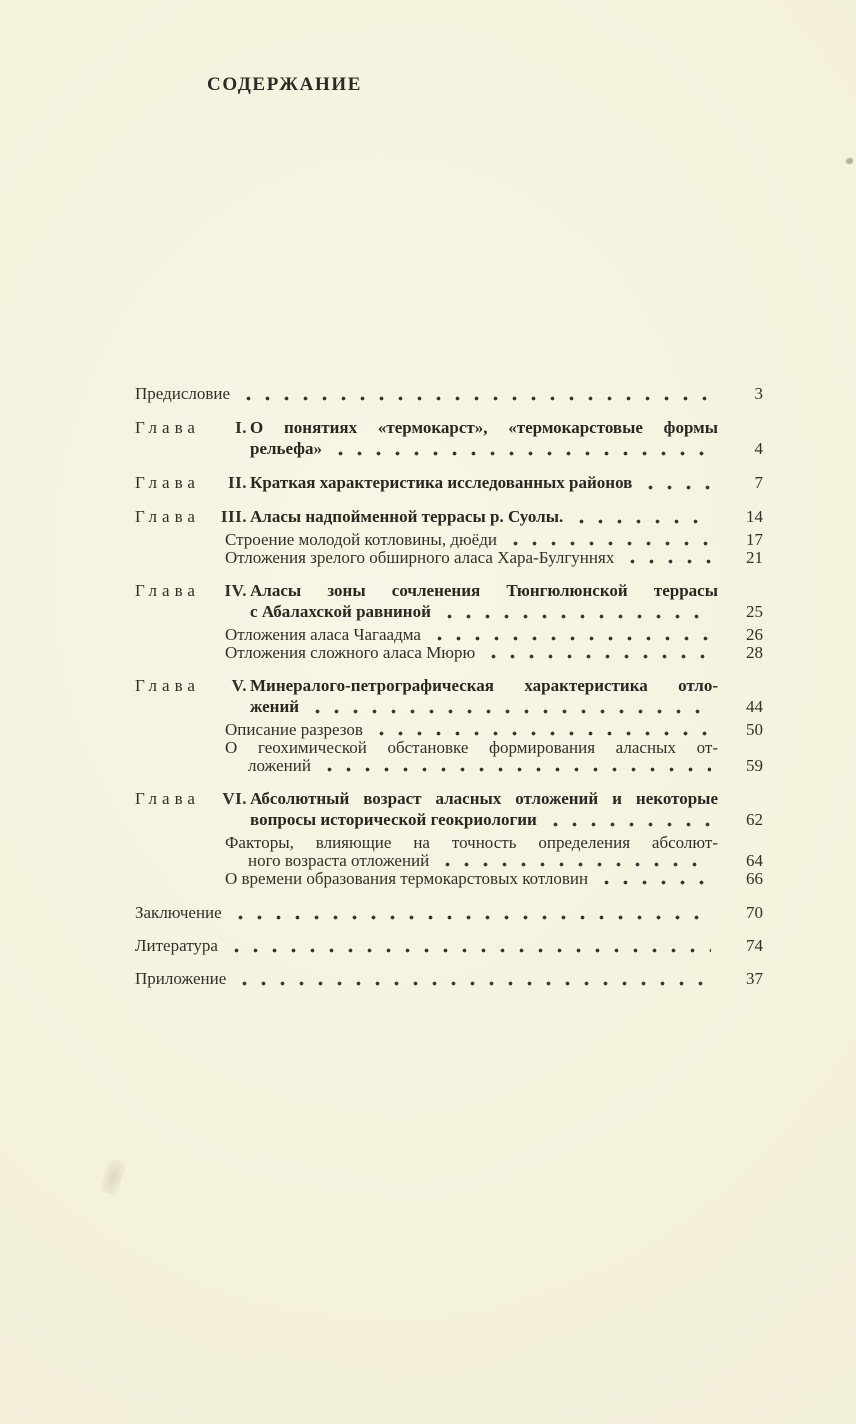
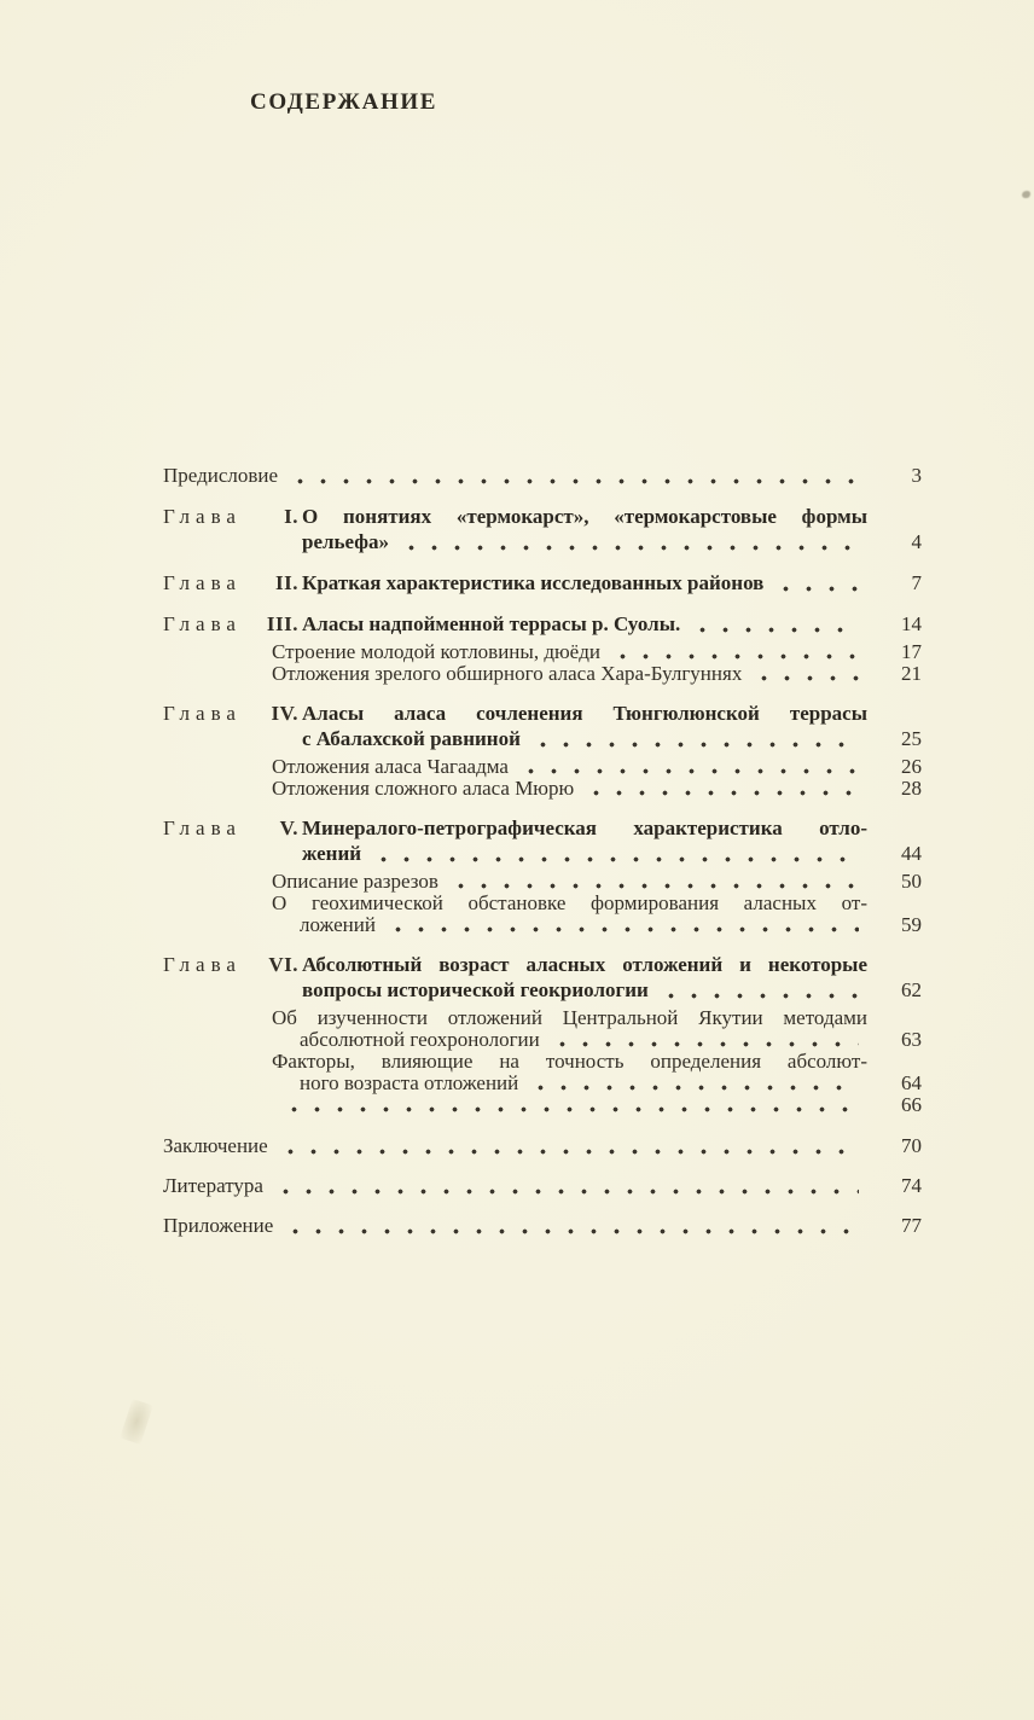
  СОДЕРЖАНИЕ
  Предисловие
  3
  Глава
  I.
  О понятиях «термокарст», «термокарстовые формы
  рельефа»
  4
  Глава
  II.
  Краткая характеристика исследованных районов
  7
  Глава
  III.
  Аласы надпойменной террасы р. Суолы.
  14
  Строение молодой котловины, дюёди
  17
  Отложения зрелого обширного аласа Хара-Булгуннях
  21
  Глава
  IV.
- Аласы зоны сочленения Тюнгюлюнской террасы
+ Аласы аласа сочленения Тюнгюлюнской террасы
  с Абалахской равниной
  25
  Отложения аласа Чагаадма
  26
  Отложения сложного аласа Мюрю
  28
  Глава
  V.
  Минералого-петрографическая характеристика отло-
  жений
  44
  Описание разрезов
  50
  О геохимической обстановке формирования аласных от-
  ложений
  59
  Глава
  VI.
  Абсолютный возраст аласных отложений и некоторые
  вопросы исторической геокриологии
  62
+ Об изученности отложений Центральной Якутии методами
+ абсолютной геохронологии
+ 63
  Факторы, влияющие на точность определения абсолют-
  ного возраста отложений
  64
- О времени образования термокарстовых котловин
  66
  Заключение
  70
  Литература
  74
  Приложение
- 37
+ 77
